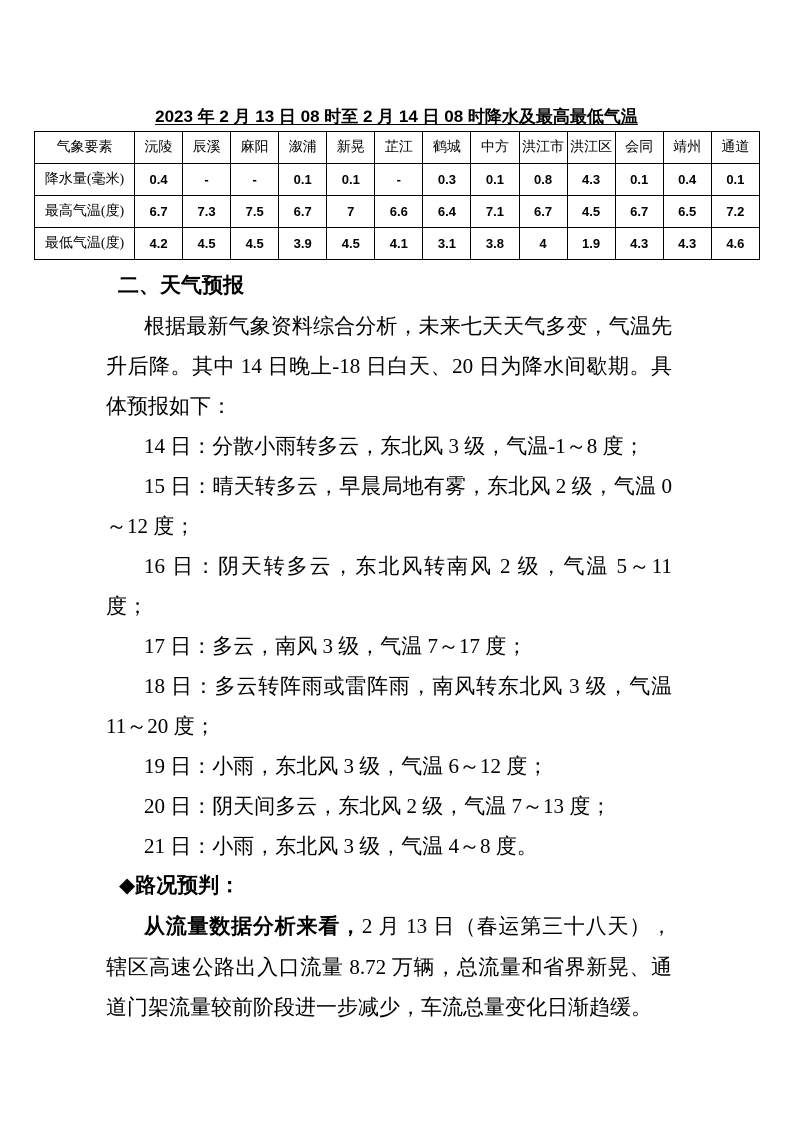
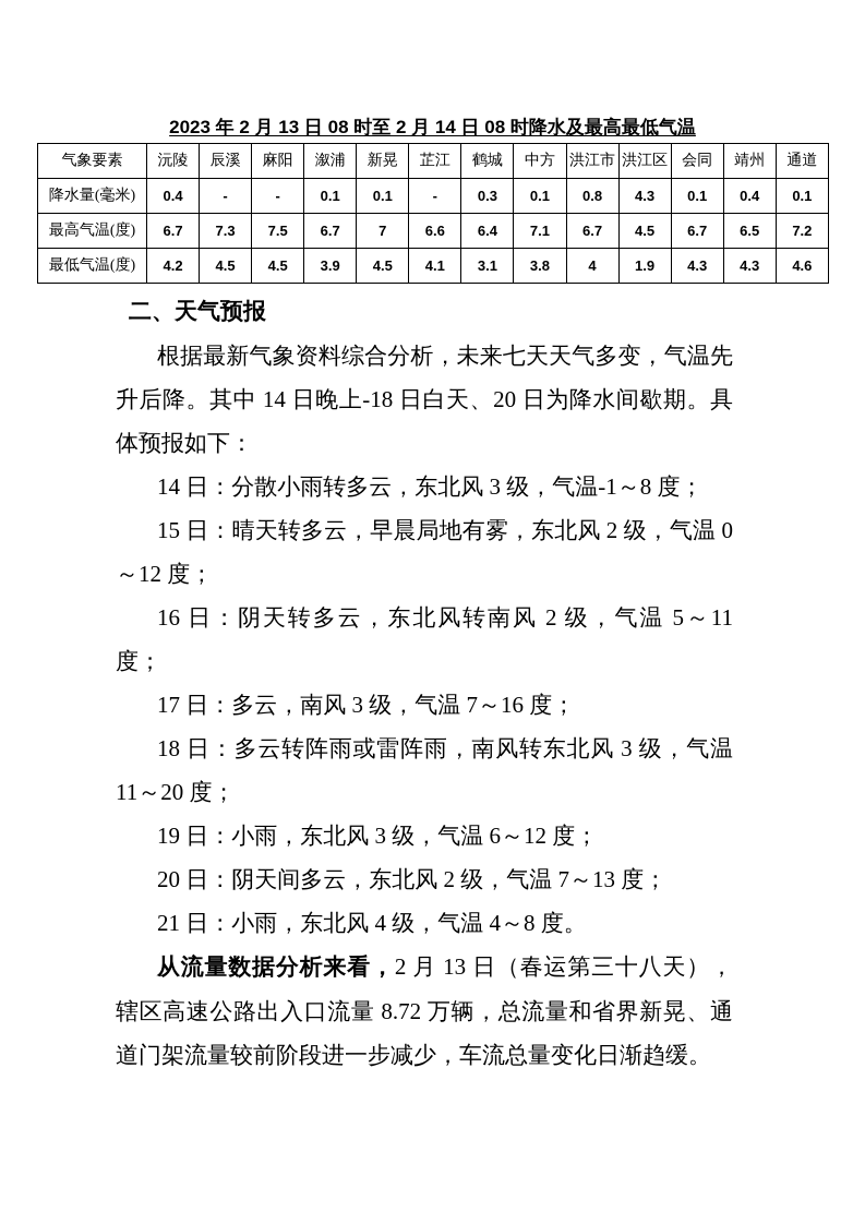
  2023 年 2 月 13 日 08 时至 2 月 14 日 08 时降水及最高最低气温
  气象要素	沅陵	辰溪	麻阳	溆浦	新晃	芷江	鹤城	中方	洪江市	洪江区	会同	靖州	通道
  降水量(毫米)	0.4	-	-	0.1	0.1	-	0.3	0.1	0.8	4.3	0.1	0.4	0.1
  最高气温(度)	6.7	7.3	7.5	6.7	7	6.6	6.4	7.1	6.7	4.5	6.7	6.5	7.2
  最低气温(度)	4.2	4.5	4.5	3.9	4.5	4.1	3.1	3.8	4	1.9	4.3	4.3	4.6
  二、天气预报
  根据最新气象资料综合分析，未来七天天气多变，气温先升后降。其中 14 日晚上-18 日白天、20 日为降水间歇期。具体预报如下：
  14 日：分散小雨转多云，东北风 3 级，气温-1～8 度；
  15 日：晴天转多云，早晨局地有雾，东北风 2 级，气温 0～12 度；
  16 日：阴天转多云，东北风转南风 2 级，气温 5～11 度；
- 17 日：多云，南风 3 级，气温 7～17 度；
+ 17 日：多云，南风 3 级，气温 7～16 度；
  18 日：多云转阵雨或雷阵雨，南风转东北风 3 级，气温 11～20 度；
  19 日：小雨，东北风 3 级，气温 6～12 度；
  20 日：阴天间多云，东北风 2 级，气温 7～13 度；
- 21 日：小雨，东北风 3 级，气温 4～8 度。
+ 21 日：小雨，东北风 4 级，气温 4～8 度。
- ◆路况预判：
  从流量数据分析来看，2 月 13 日（春运第三十八天），辖区高速公路出入口流量 8.72 万辆，总流量和省界新晃、通道门架流量较前阶段进一步减少，车流总量变化日渐趋缓。
